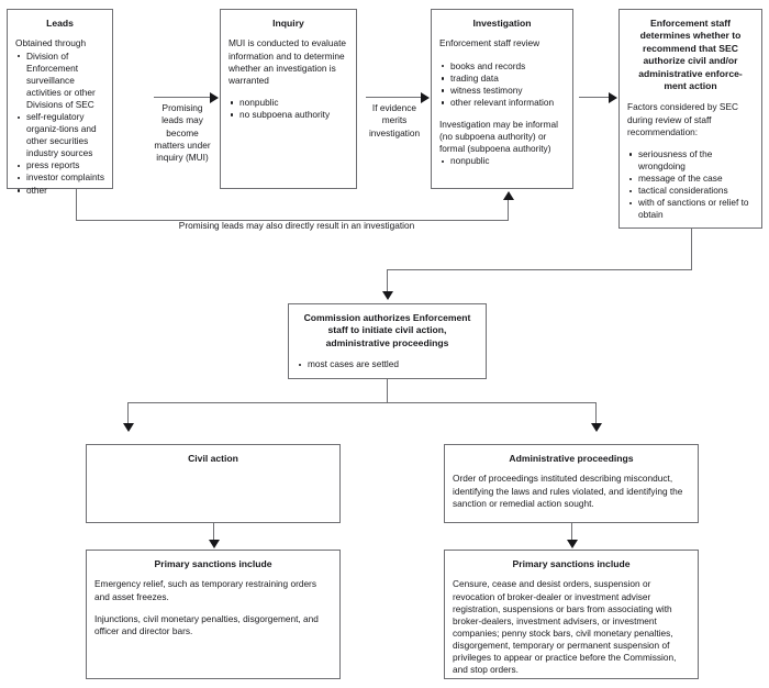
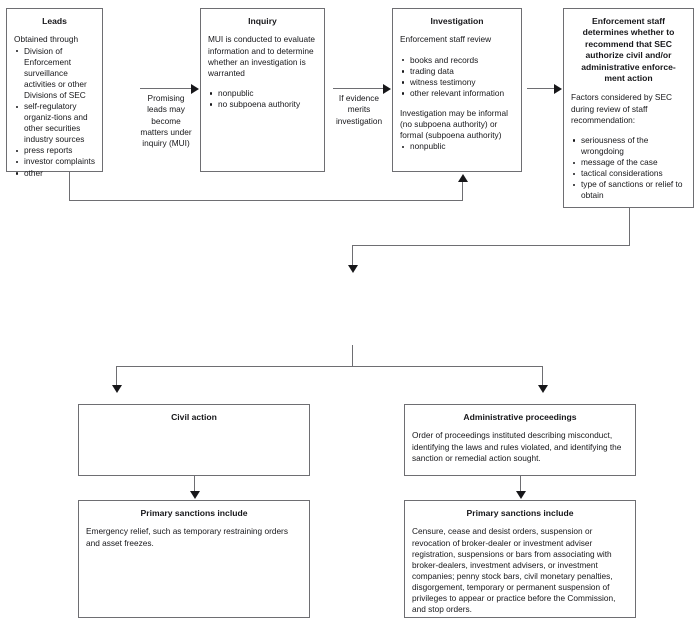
  Leads
  Obtained through
  Division of Enforcement surveillance activities or other Divisions of SEC
  self-regulatory organiz-tions and other securities industry sources
  press reports
  investor complaints
  other
  Inquiry
  MUI is conducted to evaluate information and to determine whether an investigation is warranted
  nonpublic
  no subpoena authority
  Investigation
  Enforcement staff review
  books and records
  trading data
  witness testimony
  other relevant information
  Investigation may be informal (no subpoena authority) or formal (subpoena authority)
  nonpublic
  Enforcement staff determines whether to recommend that SEC authorize civil and/or administrative enforce-ment action
  Factors considered by SEC during review of staff recommendation:
  seriousness of the wrongdoing
  message of the case
  tactical considerations
- with of sanctions or relief to obtain
+ type of sanctions or relief to obtain
  Promising leads may become matters under inquiry (MUI)
  If evidence merits investigation
- Promising leads may also directly result in an investigation
- Commission authorizes Enforcement staff to initiate civil action, administrative proceedings
- most cases are settled
  Civil action
  Administrative proceedings
  Order of proceedings instituted describing misconduct, identifying the laws and rules violated, and identifying the sanction or remedial action sought.
  Primary sanctions include
  Emergency relief, such as temporary restraining orders and asset freezes.
- Injunctions, civil monetary penalties, disgorgement, and officer and director bars.
  Primary sanctions include
  Censure, cease and desist orders, suspension or revocation of broker-dealer or investment adviser registration, suspensions or bars from associating with broker-dealers, investment advisers, or investment companies; penny stock bars, civil monetary penalties, disgorgement, temporary or permanent suspension of privileges to appear or practice before the Commission, and stop orders.
